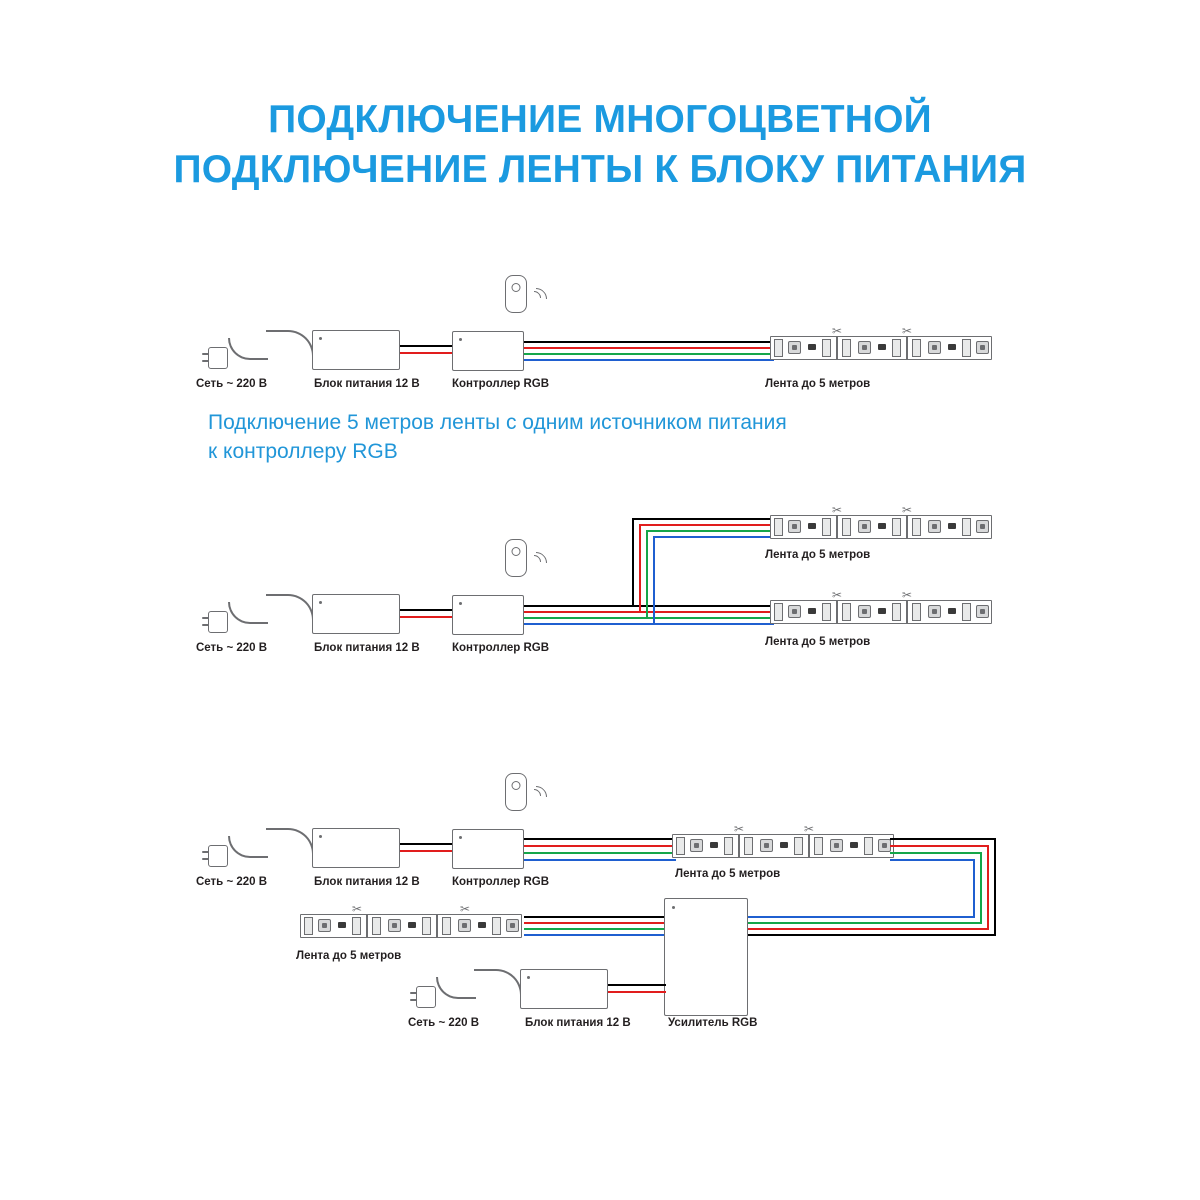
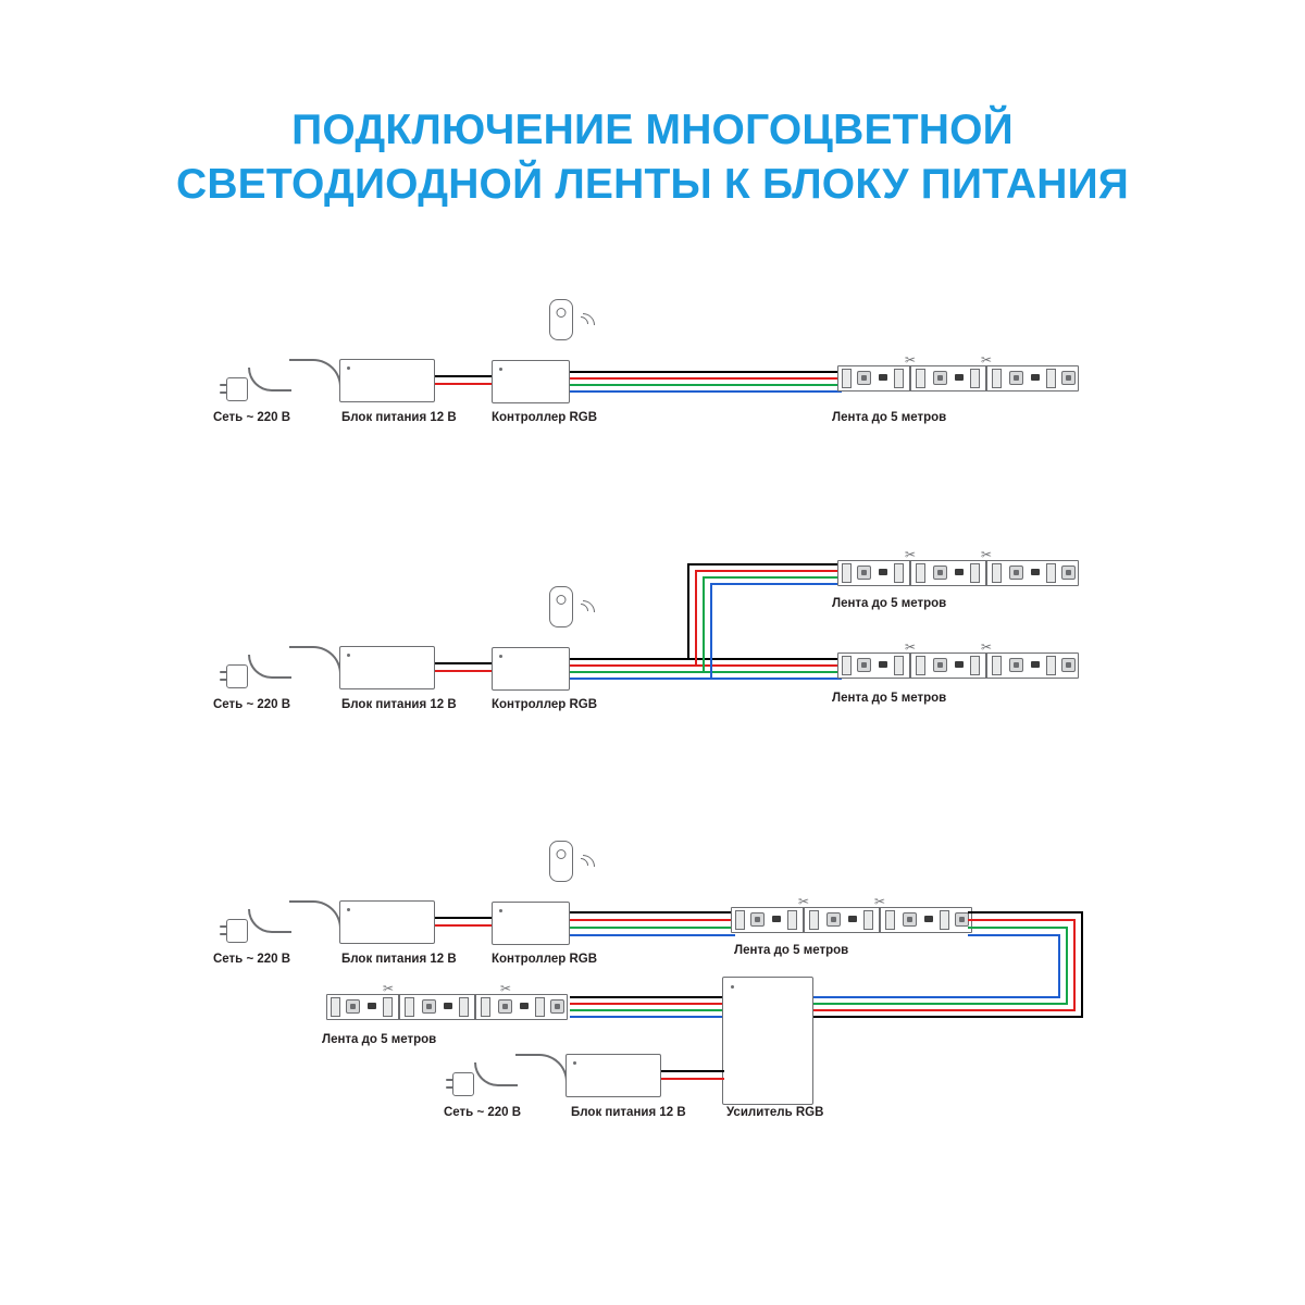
  ПОДКЛЮЧЕНИЕ МНОГОЦВЕТНОЙ
- ПОДКЛЮЧЕНИЕ ЛЕНТЫ К БЛОКУ ПИТАНИЯ
+ СВЕТОДИОДНОЙ ЛЕНТЫ К БЛОКУ ПИТАНИЯ
  Сеть ~ 220 В
  Блок питания 12 В
  Контроллер RGB
  Лента до 5 метров
- Подключение 5 метров ленты с одним источником питания
- к контроллеру RGB
  Лента до 5 метров
  Сеть ~ 220 В
  Блок питания 12 В
  Контроллер RGB
  Лента до 5 метров
  Лента до 5 метров
  Лента до 5 метров
  Сеть ~ 220 В
  Блок питания 12 В
  Контроллер RGB
  Сеть ~ 220 В
  Блок питания 12 В
  Усилитель RGB
